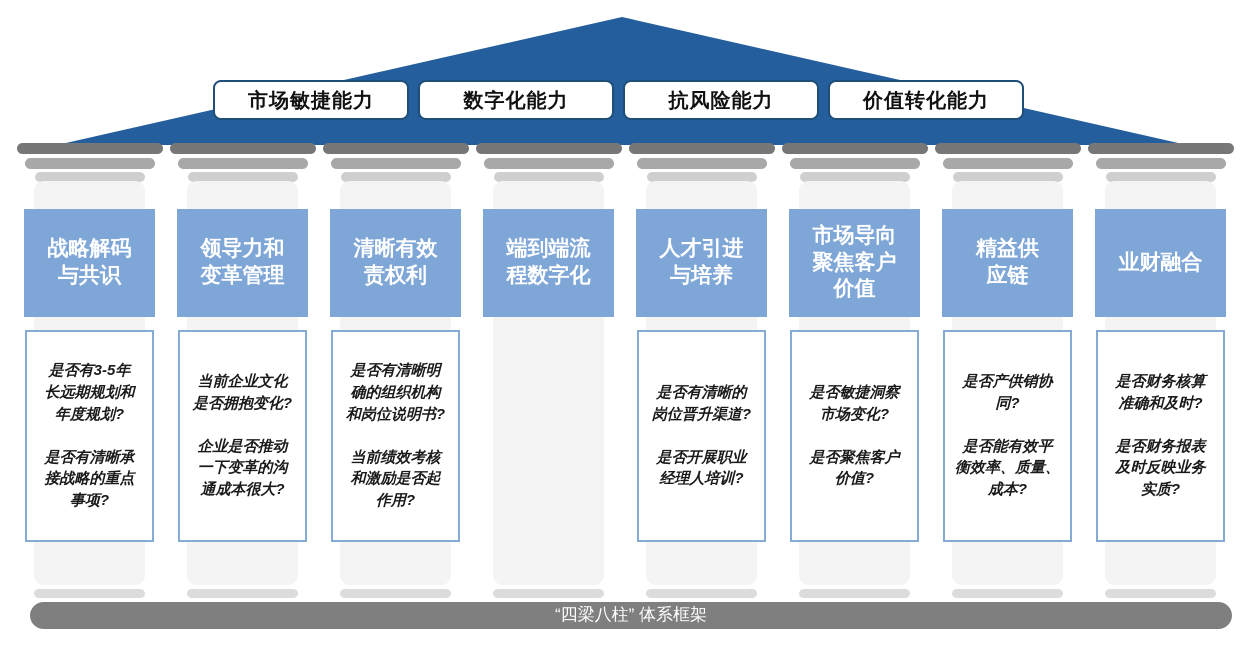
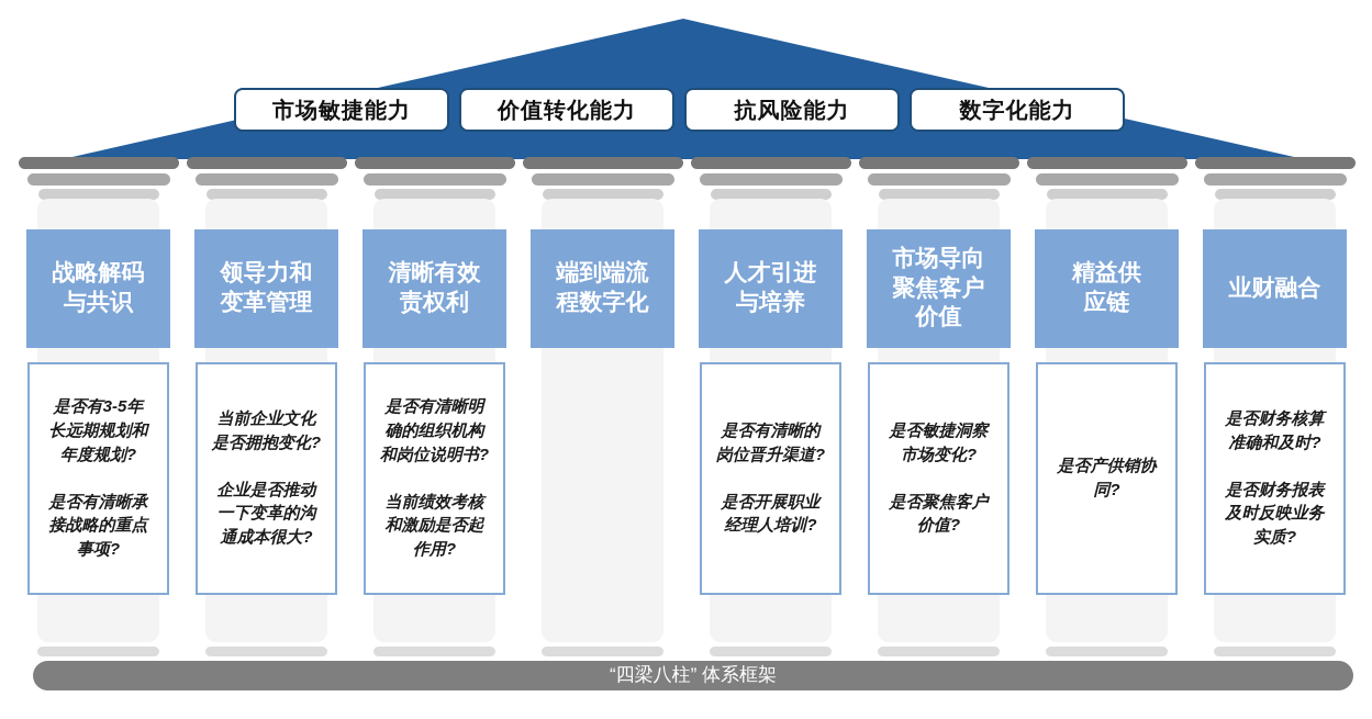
  市场敏捷能力
- 数字化能力
+ 价值转化能力
  抗风险能力
- 价值转化能力
+ 数字化能力
  战略解码
  与共识
  是否有3-5年
  长远期规划和
  年度规划?
  是否有清晰承
  接战略的重点
  事项?
  领导力和
  变革管理
  当前企业文化
  是否拥抱变化?
  企业是否推动
  一下变革的沟
  通成本很大?
  清晰有效
  责权利
  是否有清晰明
  确的组织机构
  和岗位说明书?
  当前绩效考核
  和激励是否起
  作用?
  端到端流
  程数字化
  人才引进
  与培养
  是否有清晰的
  岗位晋升渠道?
  是否开展职业
  经理人培训?
  市场导向
  聚焦客户
  价值
  是否敏捷洞察
  市场变化?
  是否聚焦客户
  价值?
  精益供
  应链
  是否产供销协
  同?
- 是否能有效平
- 衡效率、质量、
- 成本?
  业财融合
  是否财务核算
  准确和及时?
  是否财务报表
  及时反映业务
  实质?
  “四梁八柱” 体系框架
